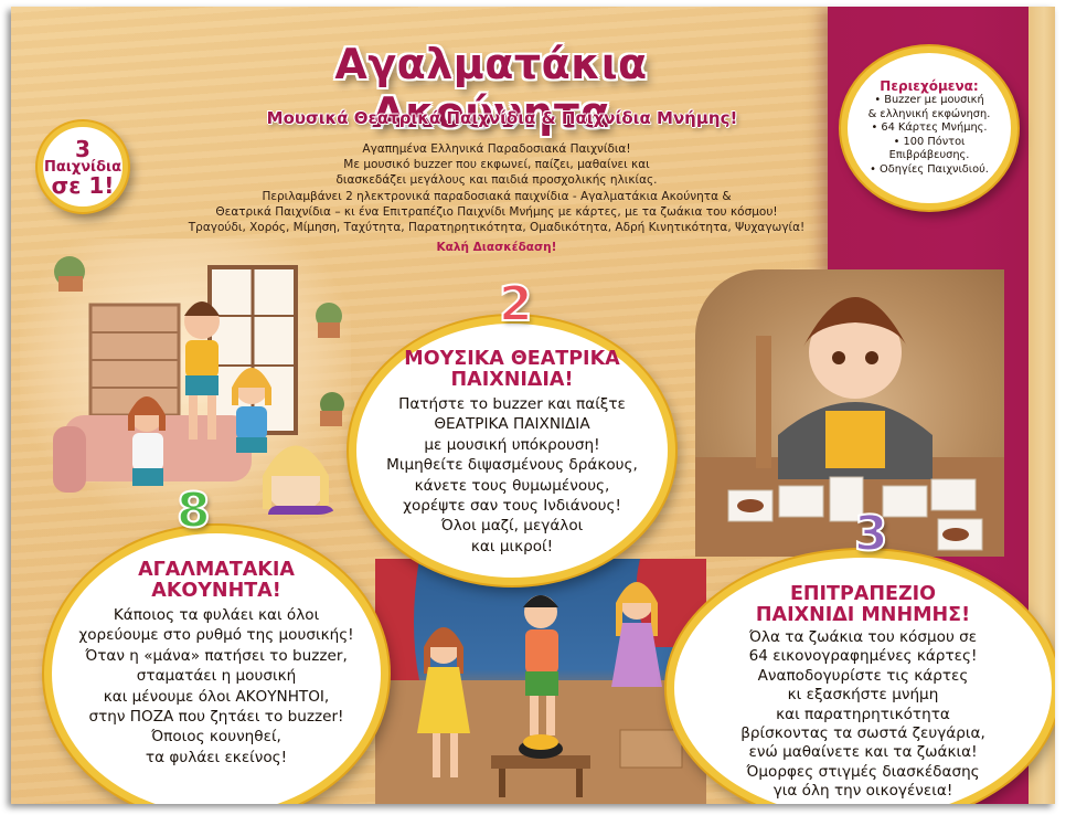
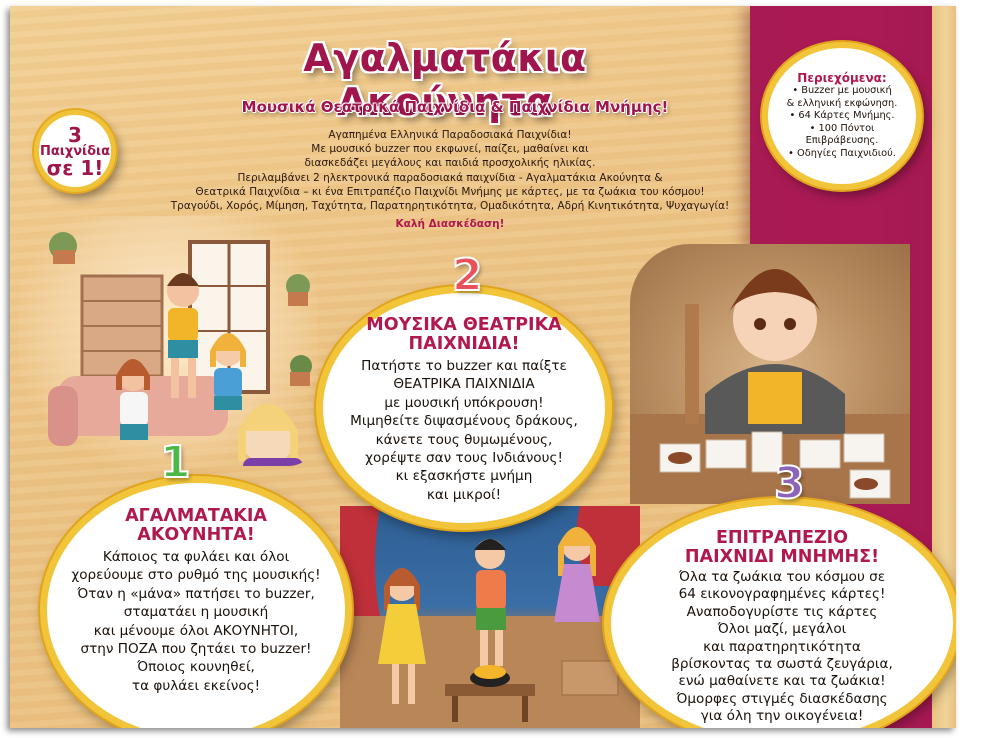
  Αγαλματάκια Ακούνητα
  Μουσικά Θεατρικά Παιχνίδια & Παιχνίδια Μνήμης!
  Αγαπημένα Ελληνικά Παραδοσιακά Παιχνίδια!
  Με μουσικό buzzer που εκφωνεί, παίζει, μαθαίνει και
  διασκεδάζει μεγάλους και παιδιά προσχολικής ηλικίας.
  Περιλαμβάνει 2 ηλεκτρονικά παραδοσιακά παιχνίδια - Αγαλματάκια Ακούνητα &
  Θεατρικά Παιχνίδια – κι ένα Επιτραπέζιο Παιχνίδι Μνήμης με κάρτες, με τα ζωάκια του κόσμου!
  Τραγούδι, Χορός, Μίμηση, Ταχύτητα, Παρατηρητικότητα, Ομαδικότητα, Αδρή Κινητικότητα, Ψυχαγωγία!
  Καλή Διασκέδαση!
  3
  Παιχνίδια
  σε 1!
  Περιεχόμενα:
  • Buzzer με μουσική
  & ελληνική εκφώνηση.
  • 64 Κάρτες Μνήμης.
  • 100 Πόντοι
  Επιβράβευσης.
  • Οδηγίες Παιχνιδιού.
  ΜΟΥΣΙΚΑ ΘΕΑΤΡΙΚΑ
  ΠΑΙΧΝΙΔΙΑ!
  Πατήστε το buzzer και παίξτε
  ΘΕΑΤΡΙΚΑ ΠΑΙΧΝΙΔΙΑ
  με μουσική υπόκρουση!
  Μιμηθείτε διψασμένους δράκους,
  κάνετε τους θυμωμένους,
  χορέψτε σαν τους Ινδιάνους!
- Όλοι μαζί, μεγάλοι
+ κι εξασκήστε μνήμη
  και μικροί!
  ΑΓΑΛΜΑΤΑΚΙΑ
  ΑΚΟΥΝΗΤΑ!
  Κάποιος τα φυλάει και όλοι
  χορεύουμε στο ρυθμό της μουσικής!
  Όταν η «μάνα» πατήσει το buzzer,
  σταματάει η μουσική
  και μένουμε όλοι ΑΚΟΥΝΗΤΟΙ,
  στην ΠΟΖΑ που ζητάει το buzzer!
  Όποιος κουνηθεί,
  τα φυλάει εκείνος!
  ΕΠΙΤΡΑΠΕΖΙΟ
  ΠΑΙΧΝΙΔΙ ΜΝΗΜΗΣ!
  Όλα τα ζωάκια του κόσμου σε
  64 εικονογραφημένες κάρτες!
  Αναποδογυρίστε τις κάρτες
- κι εξασκήστε μνήμη
+ Όλοι μαζί, μεγάλοι
  και παρατηρητικότητα
  βρίσκοντας τα σωστά ζευγάρια,
  ενώ μαθαίνετε και τα ζωάκια!
  Όμορφες στιγμές διασκέδασης
  για όλη την οικογένεια!
- 8
+ 1
  2
  3
